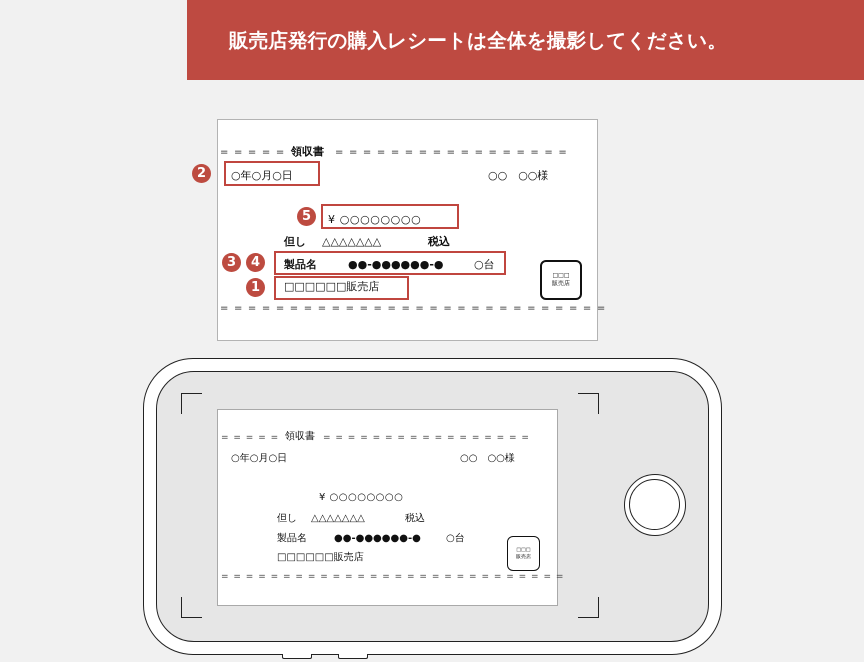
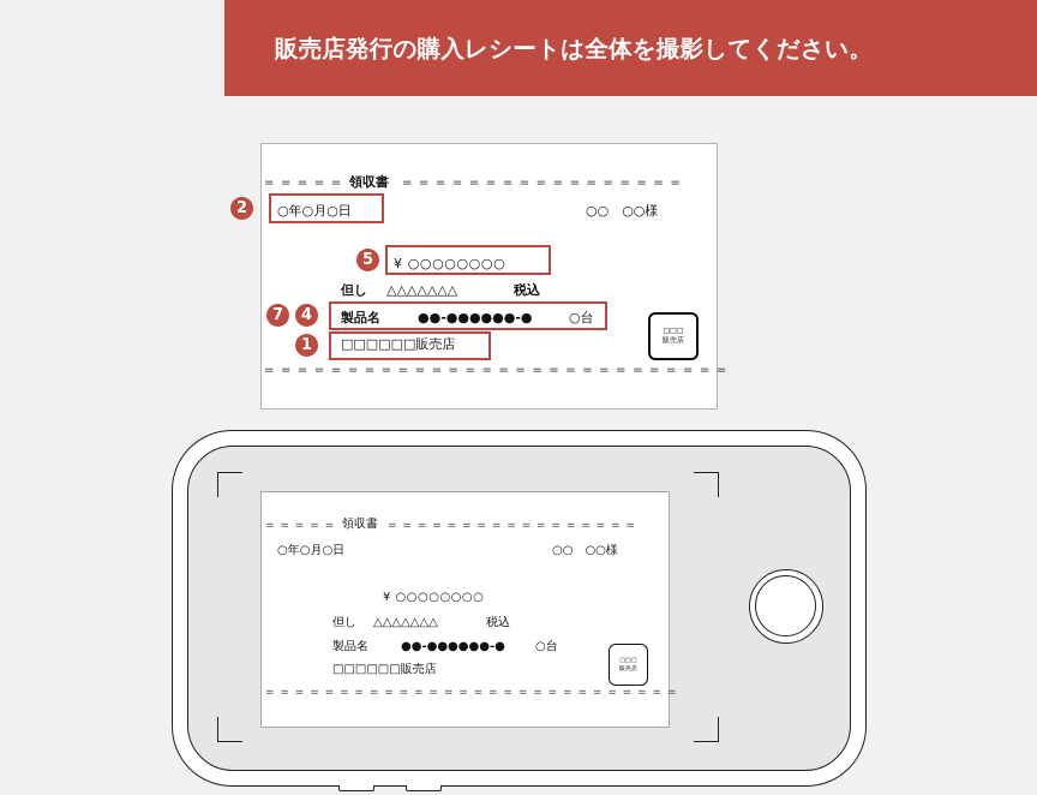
  販売店発行の購入レシートは全体を撮影してください。
  = = = = =
  領収書
  = = = = = = = = = = = = = = = = =
  ○年○月○日
  ○○ ○○様
  ¥ ○○○○○○○○
  但し
  △△△△△△△
  税込
  製品名
  ●●-●●●●●●-●
  ○台
  □□□□□□販売店
  = = = = = = = = = = = = = = = = = = = = = = = = = = = =
  2
  5
- 3
+ 7
  4
  1
  = = = = =
  領収書
  = = = = = = = = = = = = = = = = =
  ○年○月○日
  ○○ ○○様
  ¥ ○○○○○○○○
  但し
  △△△△△△△
  税込
  製品名
  ●●-●●●●●●-●
  ○台
  □□□□□□販売店
  = = = = = = = = = = = = = = = = = = = = = = = = = = = =
